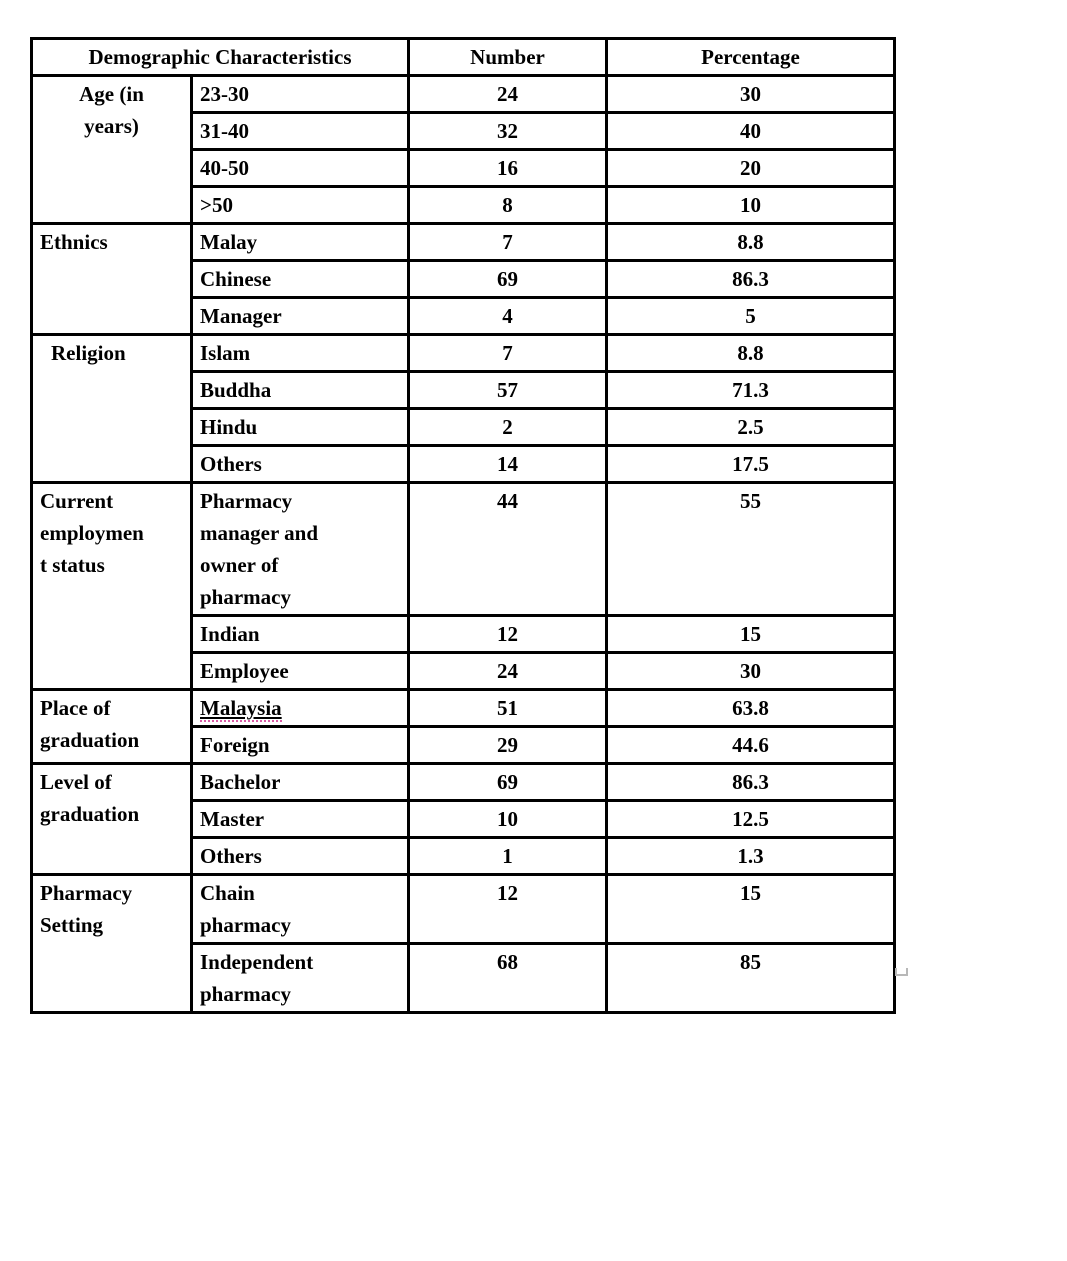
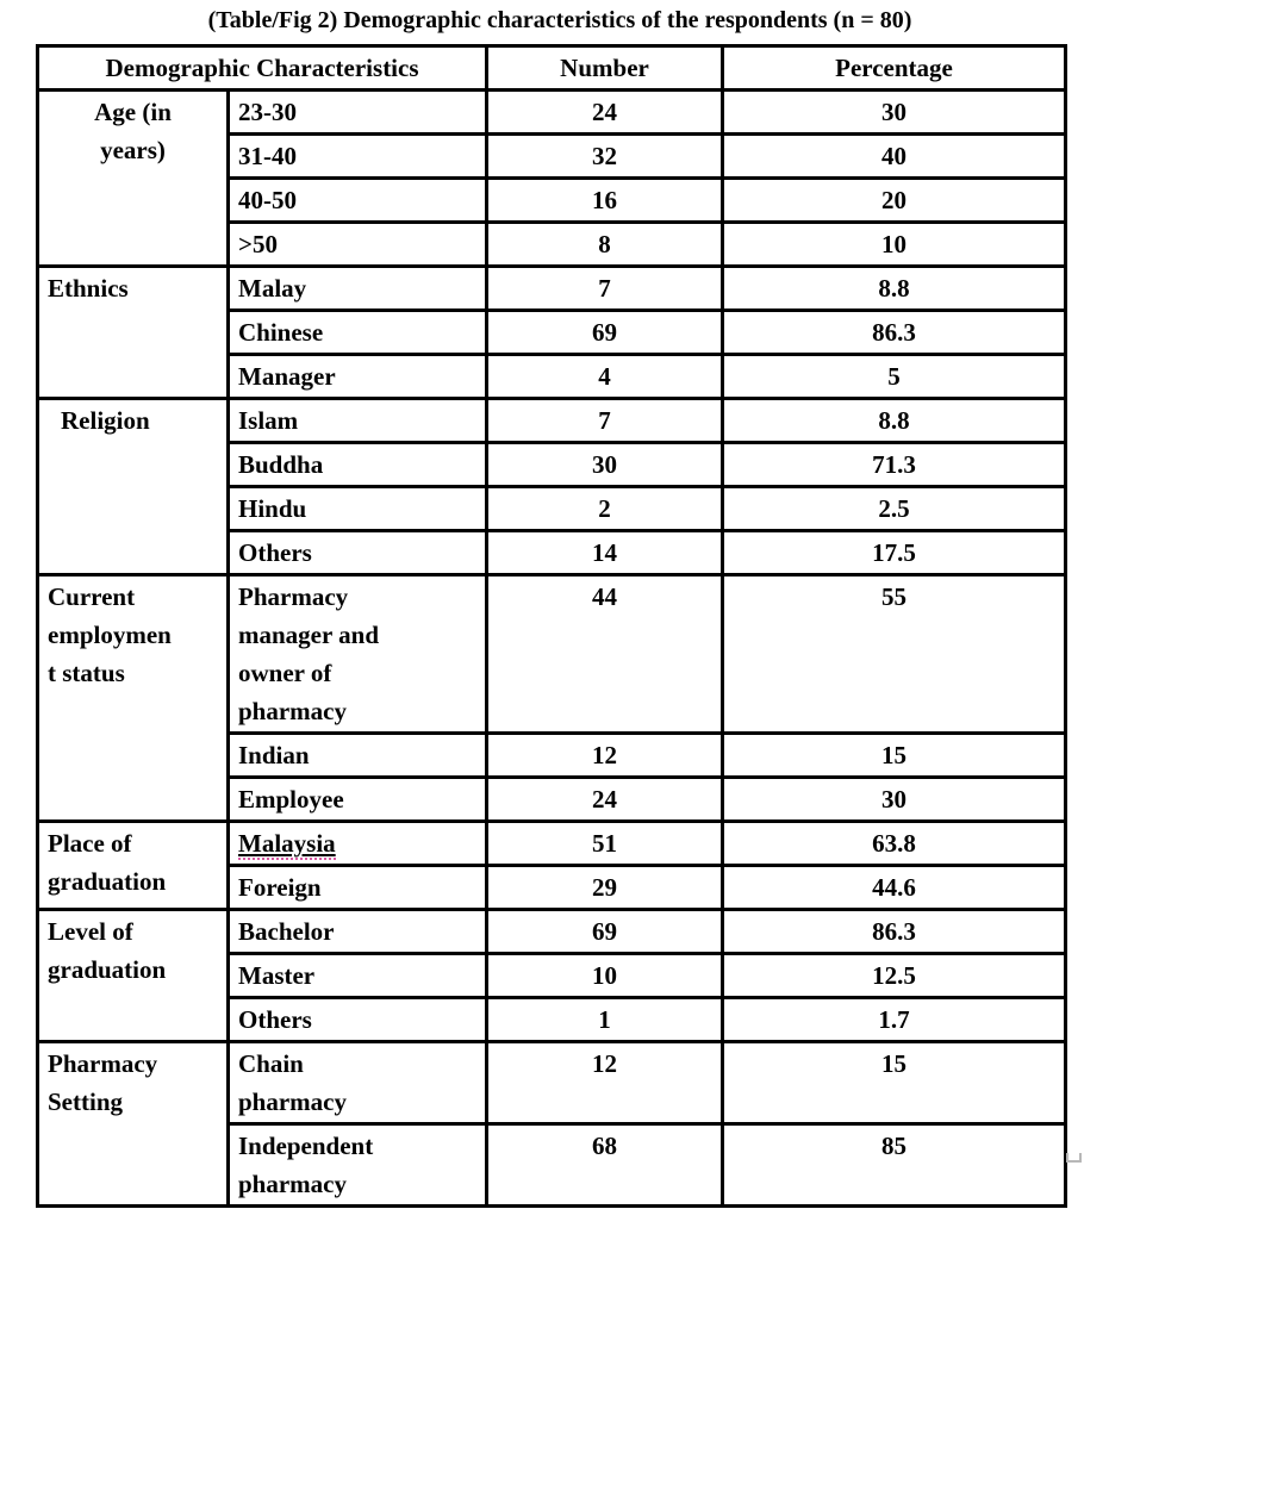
+ (Table/Fig 2) Demographic characteristics of the respondents (n = 80)
  Demographic Characteristics	Number	Percentage
  Age (in years)	23-30	24	30
  31-40	32	40
  40-50	16	20
  >50	8	10
  Ethnics	Malay	7	8.8
  Chinese	69	86.3
  Manager	4	5
  Religion	Islam	7	8.8
- Buddha	57	71.3
+ Buddha	30	71.3
  Hindu	2	2.5
  Others	14	17.5
  Current employmen t status	Pharmacy manager and owner of pharmacy	44	55
  Indian	12	15
  Employee	24	30
  Place of graduation	Malaysia	51	63.8
  Foreign	29	44.6
  Level of graduation	Bachelor	69	86.3
  Master	10	12.5
- Others	1	1.3
+ Others	1	1.7
  Pharmacy Setting	Chain pharmacy	12	15
  Independent pharmacy	68	85
